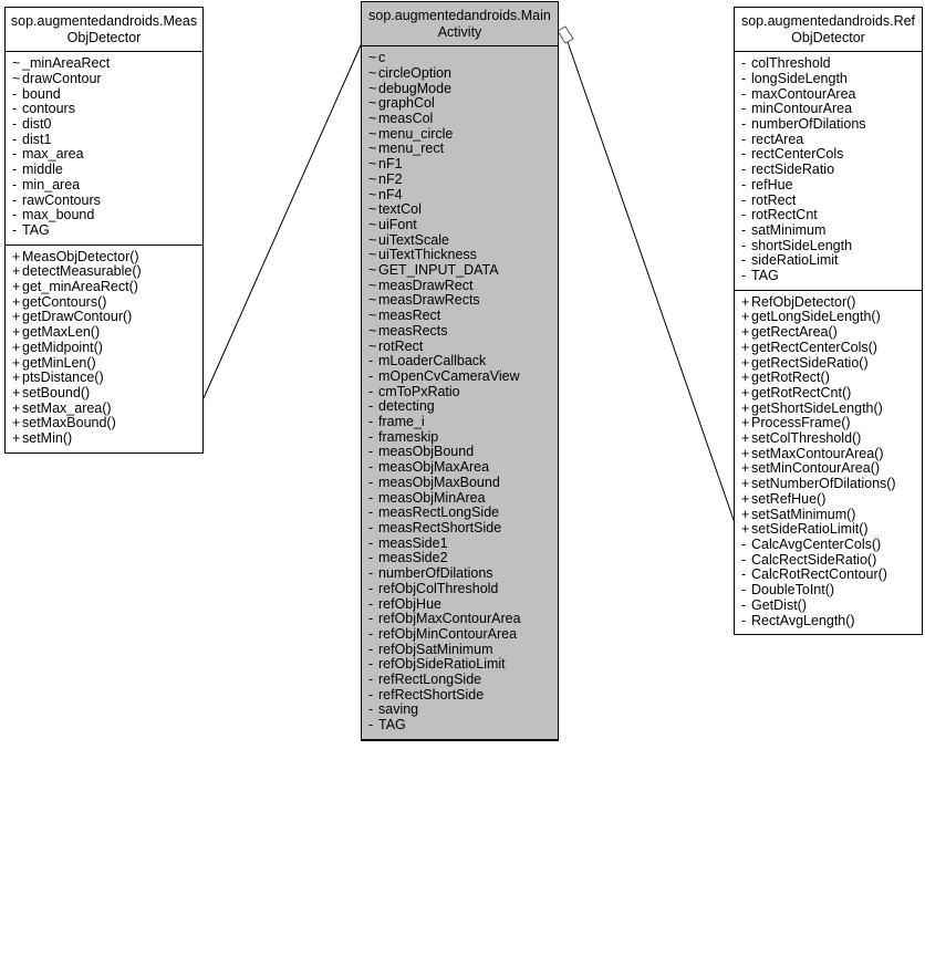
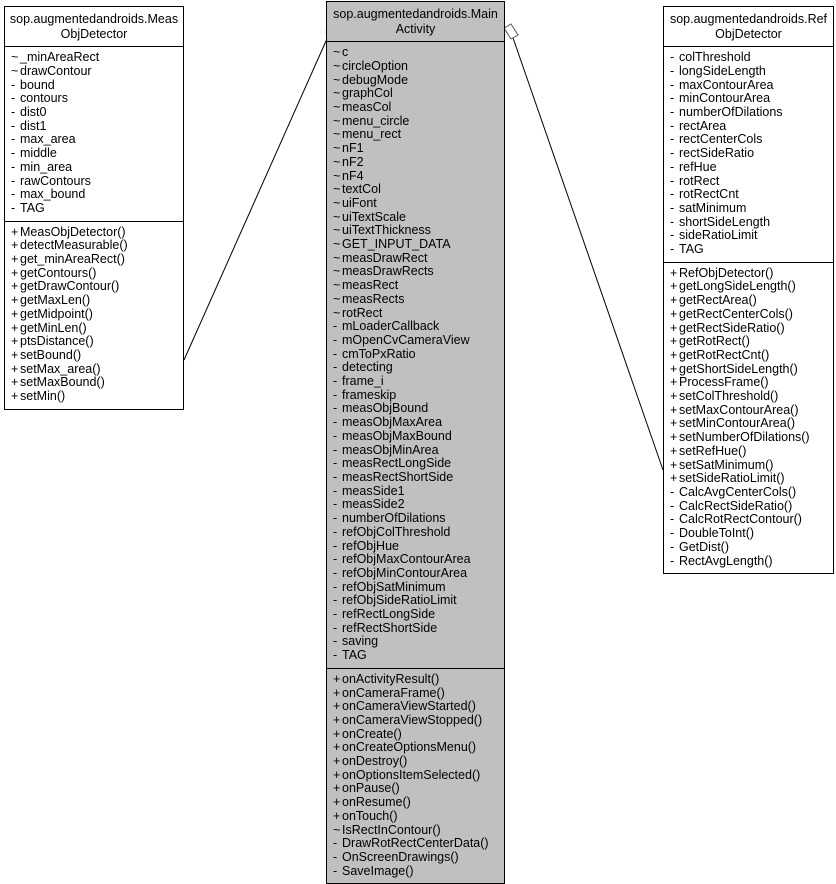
  sop.augmentedandroids.Meas
  ObjDetector
  ~ _minAreaRect
  ~ drawContour
  - bound
  - contours
  - dist0
  - dist1
  - max_area
  - middle
  - min_area
  - rawContours
  - max_bound
  - TAG
  + MeasObjDetector()
  + detectMeasurable()
  + get_minAreaRect()
  + getContours()
  + getDrawContour()
  + getMaxLen()
  + getMidpoint()
  + getMinLen()
  + ptsDistance()
  + setBound()
  + setMax_area()
  + setMaxBound()
  + setMin()
  sop.augmentedandroids.Main
  Activity
  ~ c
  ~ circleOption
  ~ debugMode
  ~ graphCol
  ~ measCol
  ~ menu_circle
  ~ menu_rect
  ~ nF1
  ~ nF2
  ~ nF4
  ~ textCol
  ~ uiFont
  ~ uiTextScale
  ~ uiTextThickness
  ~ GET_INPUT_DATA
  ~ measDrawRect
  ~ measDrawRects
  ~ measRect
  ~ measRects
  ~ rotRect
  - mLoaderCallback
  - mOpenCvCameraView
  - cmToPxRatio
  - detecting
  - frame_i
  - frameskip
  - measObjBound
  - measObjMaxArea
  - measObjMaxBound
  - measObjMinArea
  - measRectLongSide
  - measRectShortSide
  - measSide1
  - measSide2
  - numberOfDilations
  - refObjColThreshold
  - refObjHue
  - refObjMaxContourArea
  - refObjMinContourArea
  - refObjSatMinimum
  - refObjSideRatioLimit
  - refRectLongSide
  - refRectShortSide
  - saving
  - TAG
+ + onActivityResult()
+ + onCameraFrame()
+ + onCameraViewStarted()
+ + onCameraViewStopped()
+ + onCreate()
+ + onCreateOptionsMenu()
+ + onDestroy()
+ + onOptionsItemSelected()
+ + onPause()
+ + onResume()
+ + onTouch()
+ ~ IsRectInContour()
+ - DrawRotRectCenterData()
+ - OnScreenDrawings()
+ - SaveImage()
  sop.augmentedandroids.Ref
  ObjDetector
  - colThreshold
  - longSideLength
  - maxContourArea
  - minContourArea
  - numberOfDilations
  - rectArea
  - rectCenterCols
  - rectSideRatio
  - refHue
  - rotRect
  - rotRectCnt
  - satMinimum
  - shortSideLength
  - sideRatioLimit
  - TAG
  + RefObjDetector()
  + getLongSideLength()
  + getRectArea()
  + getRectCenterCols()
  + getRectSideRatio()
  + getRotRect()
  + getRotRectCnt()
  + getShortSideLength()
  + ProcessFrame()
  + setColThreshold()
  + setMaxContourArea()
  + setMinContourArea()
  + setNumberOfDilations()
  + setRefHue()
  + setSatMinimum()
  + setSideRatioLimit()
  - CalcAvgCenterCols()
  - CalcRectSideRatio()
  - CalcRotRectContour()
  - DoubleToInt()
  - GetDist()
  - RectAvgLength()
